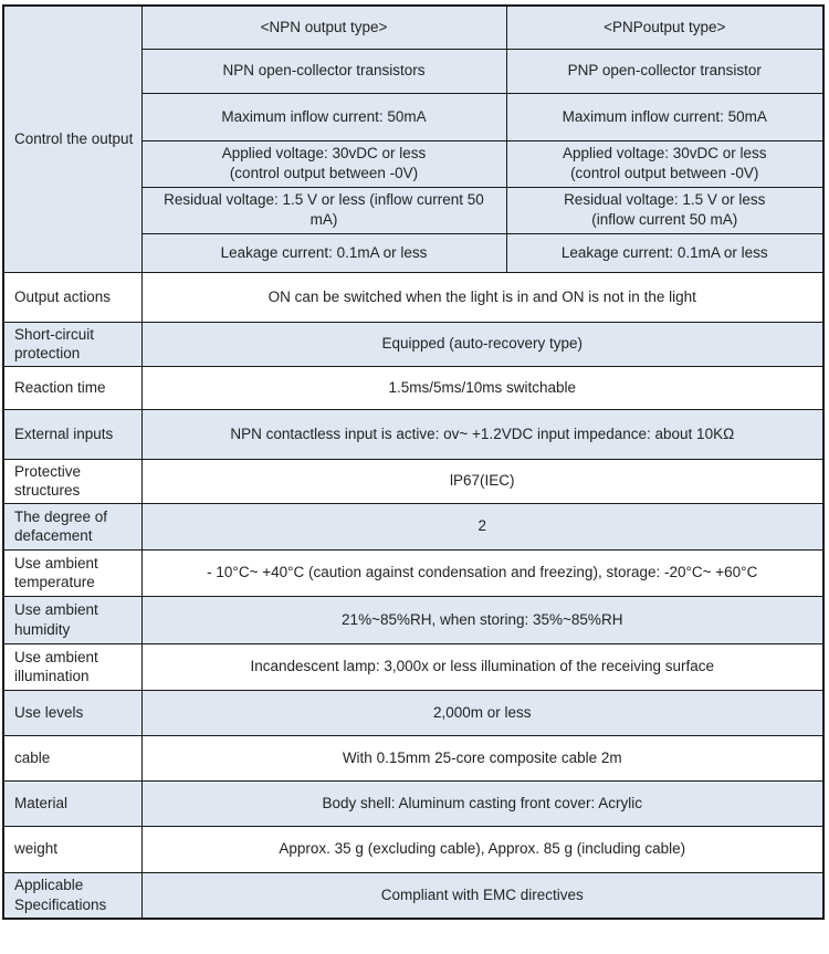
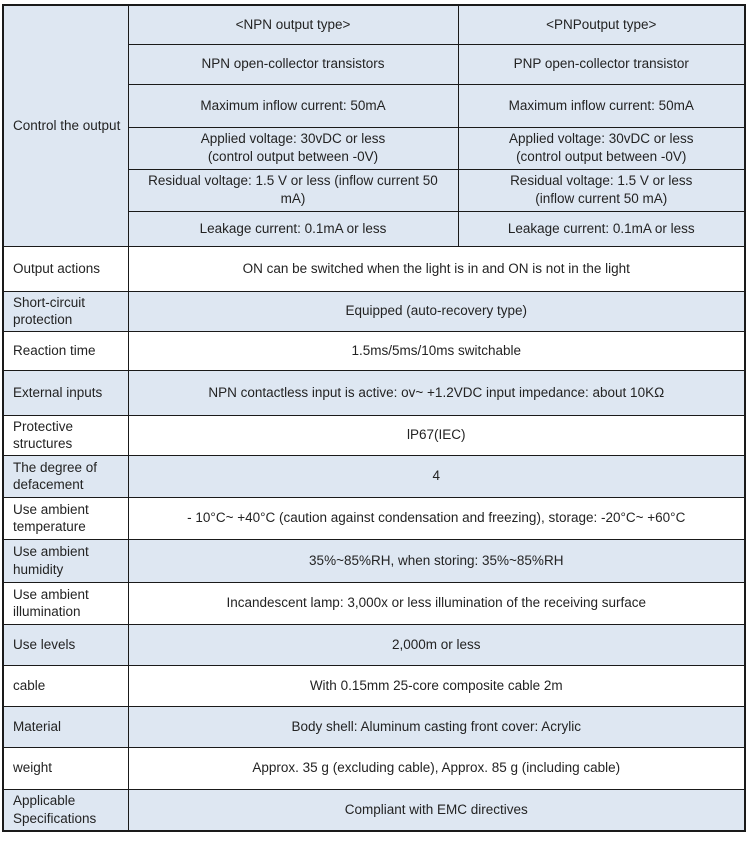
  Control the output	<NPN output type>	<PNPoutput type>
  NPN open-collector transistors	PNP open-collector transistor
  Maximum inflow current: 50mA	Maximum inflow current: 50mA
  Applied voltage: 30vDC or less (control output between -0V)	Applied voltage: 30vDC or less (control output between -0V)
  Residual voltage: 1.5 V or less (inflow current 50 mA)	Residual voltage: 1.5 V or less (inflow current 50 mA)
  Leakage current: 0.1mA or less	Leakage current: 0.1mA or less
  Output actions	ON can be switched when the light is in and ON is not in the light
  Short-circuit protection	Equipped (auto-recovery type)
  Reaction time	1.5ms/5ms/10ms switchable
  External inputs	NPN contactless input is active: ov~ +1.2VDC input impedance: about 10KΩ
  Protective structures	lP67(IEC)
- The degree of defacement	2
+ The degree of defacement	4
  Use ambient temperature	- 10°C~ +40°C (caution against condensation and freezing), storage: -20°C~ +60°C
- Use ambient humidity	21%~85%RH, when storing: 35%~85%RH
+ Use ambient humidity	35%~85%RH, when storing: 35%~85%RH
  Use ambient illumination	Incandescent lamp: 3,000x or less illumination of the receiving surface
  Use levels	2,000m or less
  cable	With 0.15mm 25-core composite cable 2m
  Material	Body shell: Aluminum casting front cover: Acrylic
  weight	Approx. 35 g (excluding cable), Approx. 85 g (including cable)
  Applicable Specifications	Compliant with EMC directives
